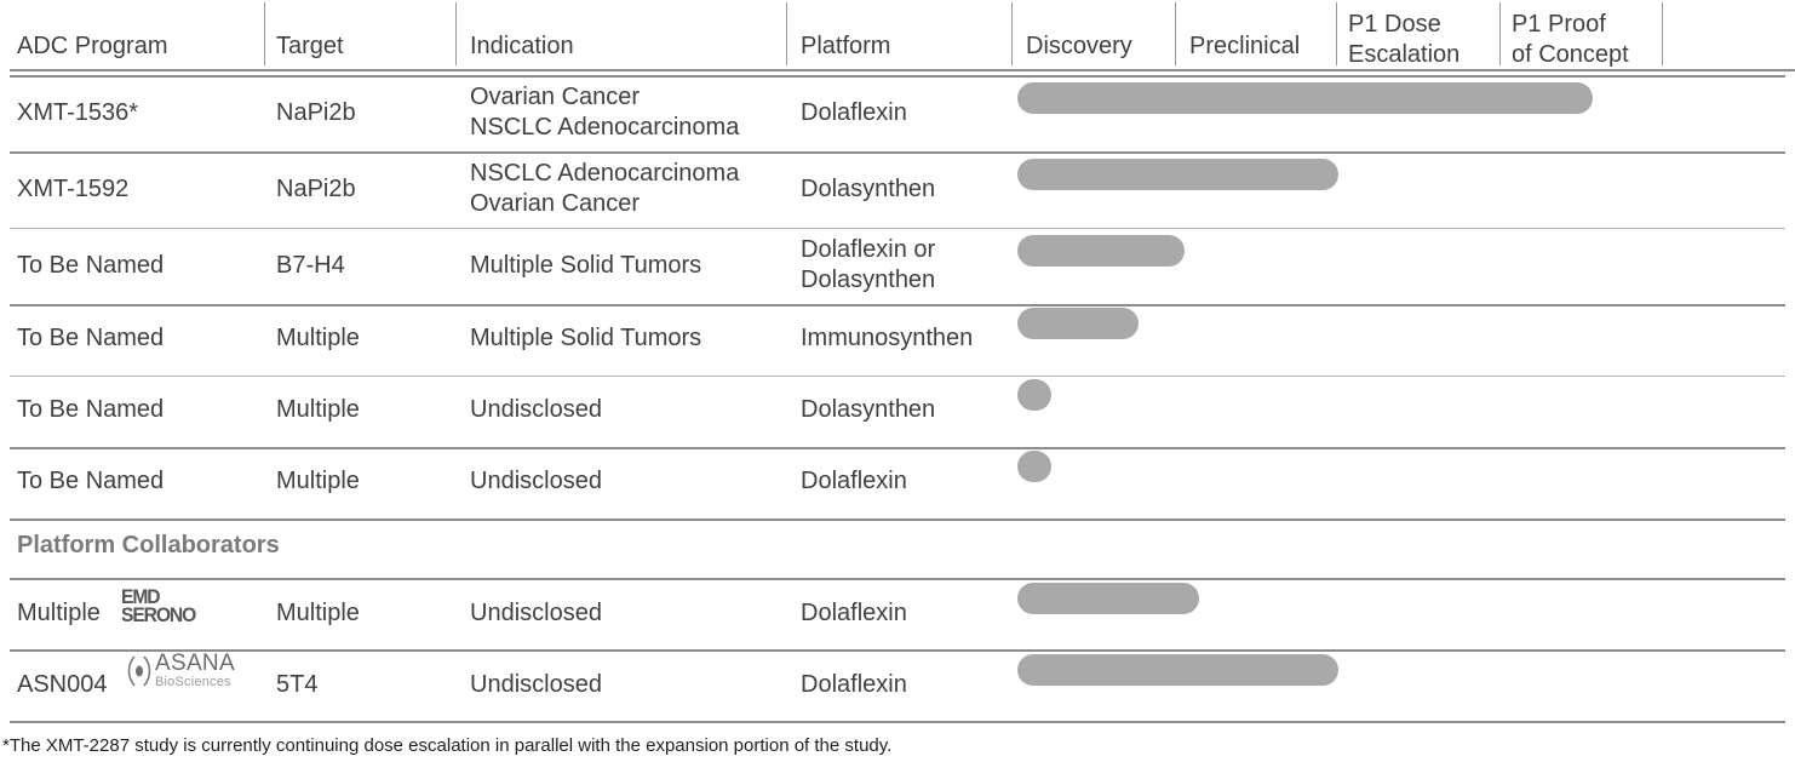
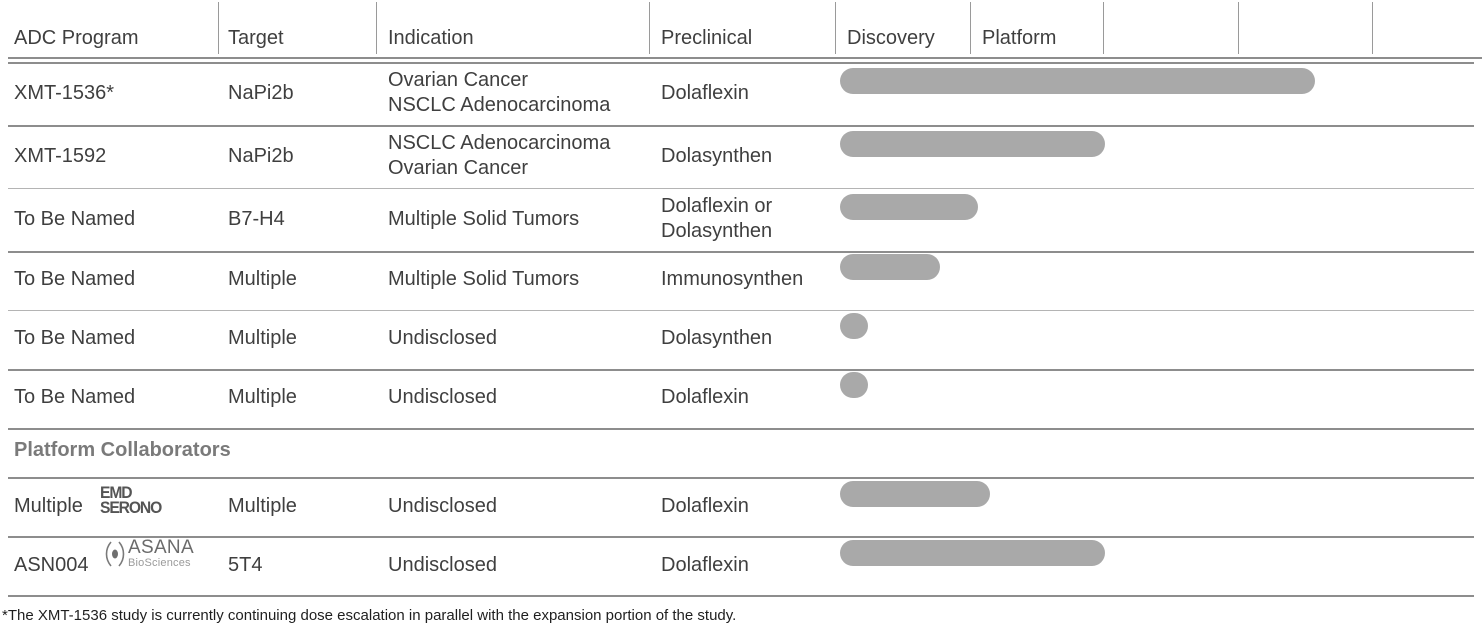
  ADC Program
  Target
  Indication
- Platform
+ Preclinical
  Discovery
- Preclinical
+ Platform
- P1 Dose
- Escalation
- P1 Proof
- of Concept
  XMT-1536*
  NaPi2b
  Ovarian Cancer
  NSCLC Adenocarcinoma
  Dolaflexin
  XMT-1592
  NaPi2b
  NSCLC Adenocarcinoma
  Ovarian Cancer
  Dolasynthen
  To Be Named
  B7-H4
  Multiple Solid Tumors
  Dolaflexin or
  Dolasynthen
  To Be Named
  Multiple
  Multiple Solid Tumors
  Immunosynthen
  To Be Named
  Multiple
  Undisclosed
  Dolasynthen
  To Be Named
  Multiple
  Undisclosed
  Dolaflexin
  Platform Collaborators
  Multiple
  Multiple
  Undisclosed
  Dolaflexin
  ASN004
  5T4
  Undisclosed
  Dolaflexin
  EMD
  SERONO
  ASANA
  BioSciences
- *The XMT-2287 study is currently continuing dose escalation in parallel with the expansion portion of the study.
+ *The XMT-1536 study is currently continuing dose escalation in parallel with the expansion portion of the study.
